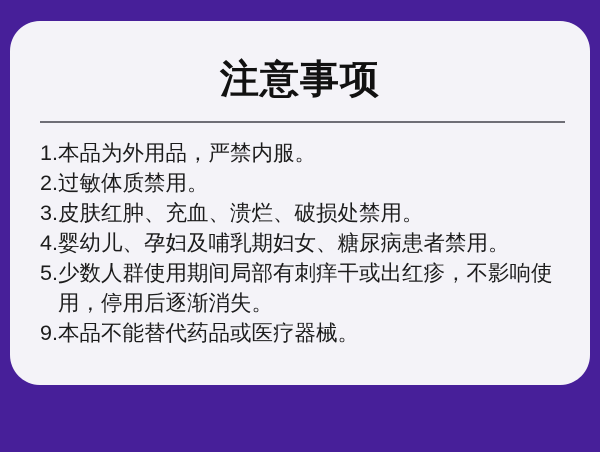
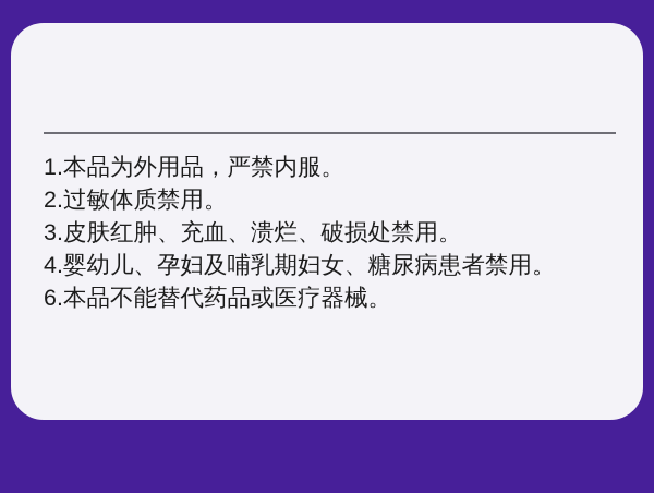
- 注意事项
  1.
  本品为外用品，严禁内服。
  2.
  过敏体质禁用。
  3.
  皮肤红肿、充血、溃烂、破损处禁用。
  4.
  婴幼儿、孕妇及哺乳期妇女、糖尿病患者禁用。
- 5.
- 少数人群使用期间局部有刺痒干或出红疹，不影响使用，停用后逐渐消失。
- 9.
+ 6.
  本品不能替代药品或医疗器械。
